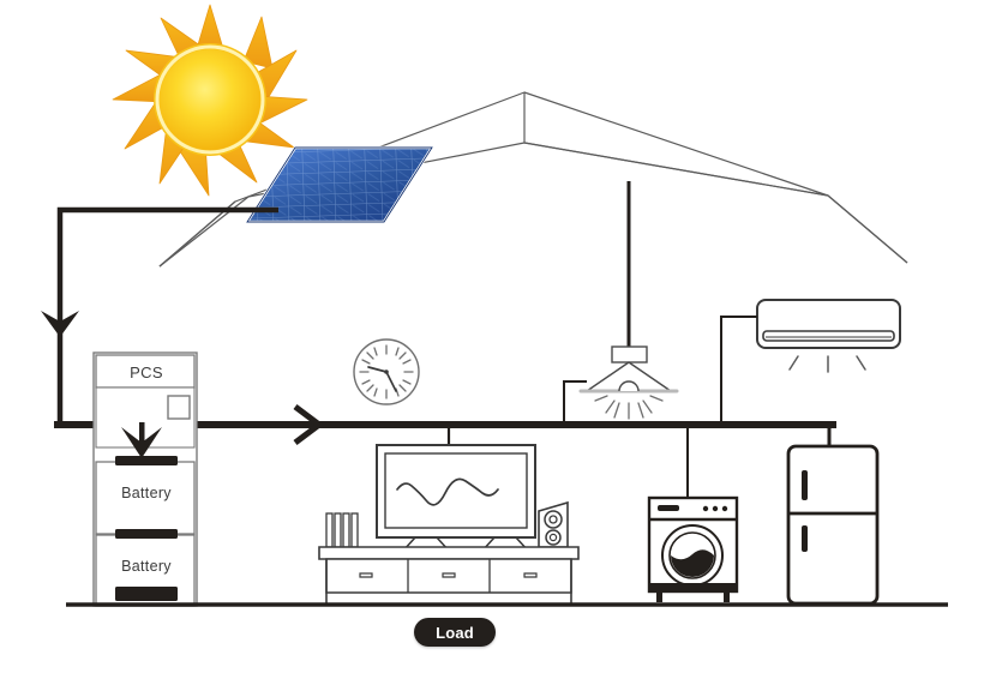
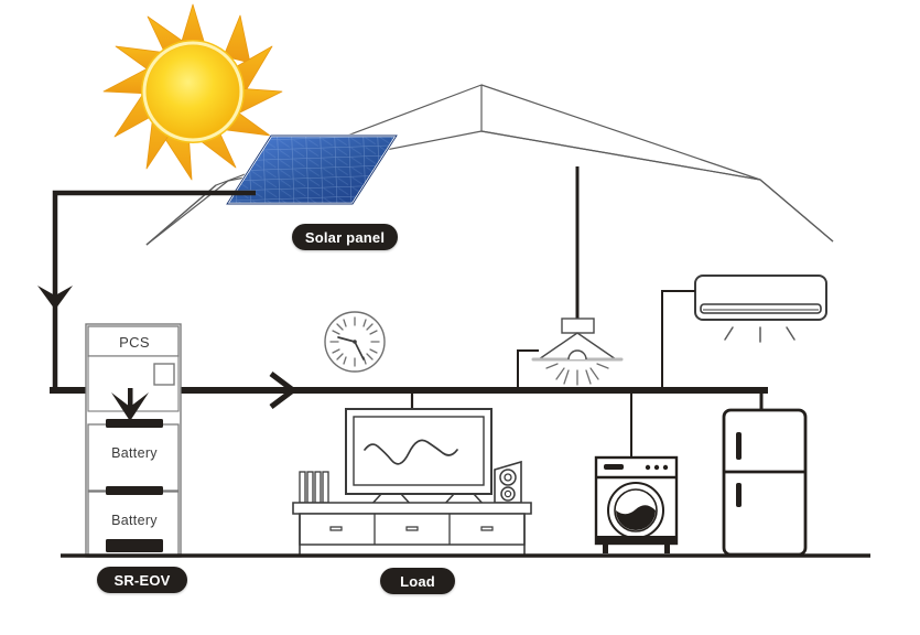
  PCS
  Battery
  Battery
+ Solar panel
+ SR-EOV
  Load
